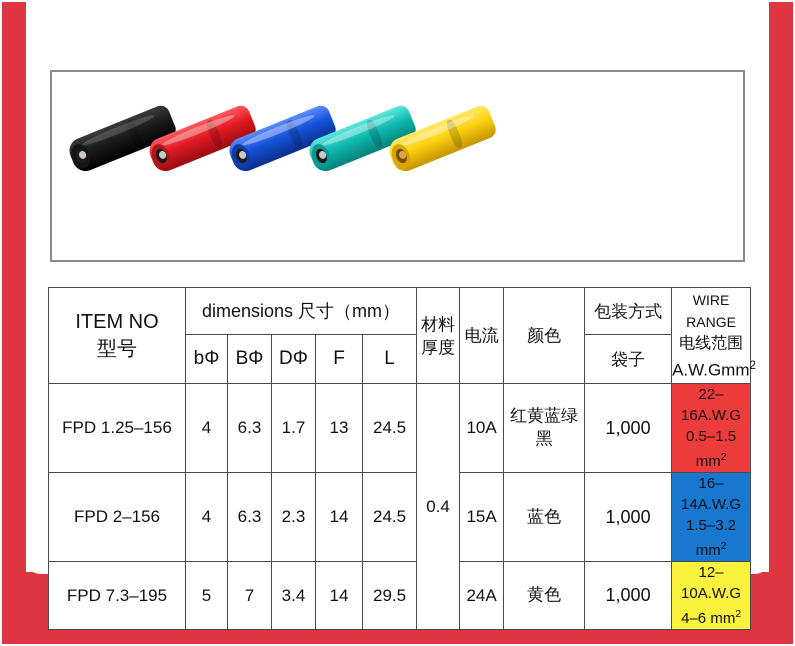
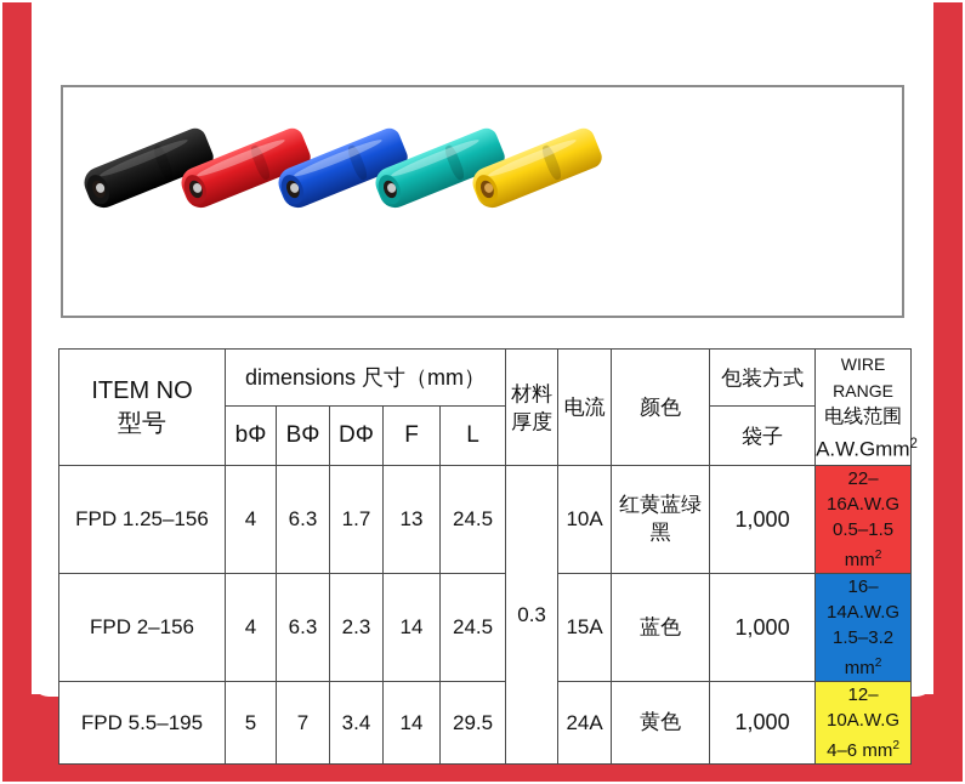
  ITEM NO 型号	dimensions 尺寸（mm）	材料 厚度	电流	颜色	包装方式	WIRE RANGE 电线范围 A.W.Gmm2
  bΦ	BΦ	DΦ	F	L	袋子
- FPD 1.25–156	4	6.3	1.7	13	24.5	0.4	10A	红黄蓝绿黑	1,000	22–16A.W.G 0.5–1.5 mm2
+ FPD 1.25–156	4	6.3	1.7	13	24.5	0.3	10A	红黄蓝绿黑	1,000	22–16A.W.G 0.5–1.5 mm2
  FPD 2–156	4	6.3	2.3	14	24.5	15A	蓝色	1,000	16–14A.W.G 1.5–3.2 mm2
- FPD 7.3–195	5	7	3.4	14	29.5	24A	黄色	1,000	12–10A.W.G 4–6 mm2
+ FPD 5.5–195	5	7	3.4	14	29.5	24A	黄色	1,000	12–10A.W.G 4–6 mm2
